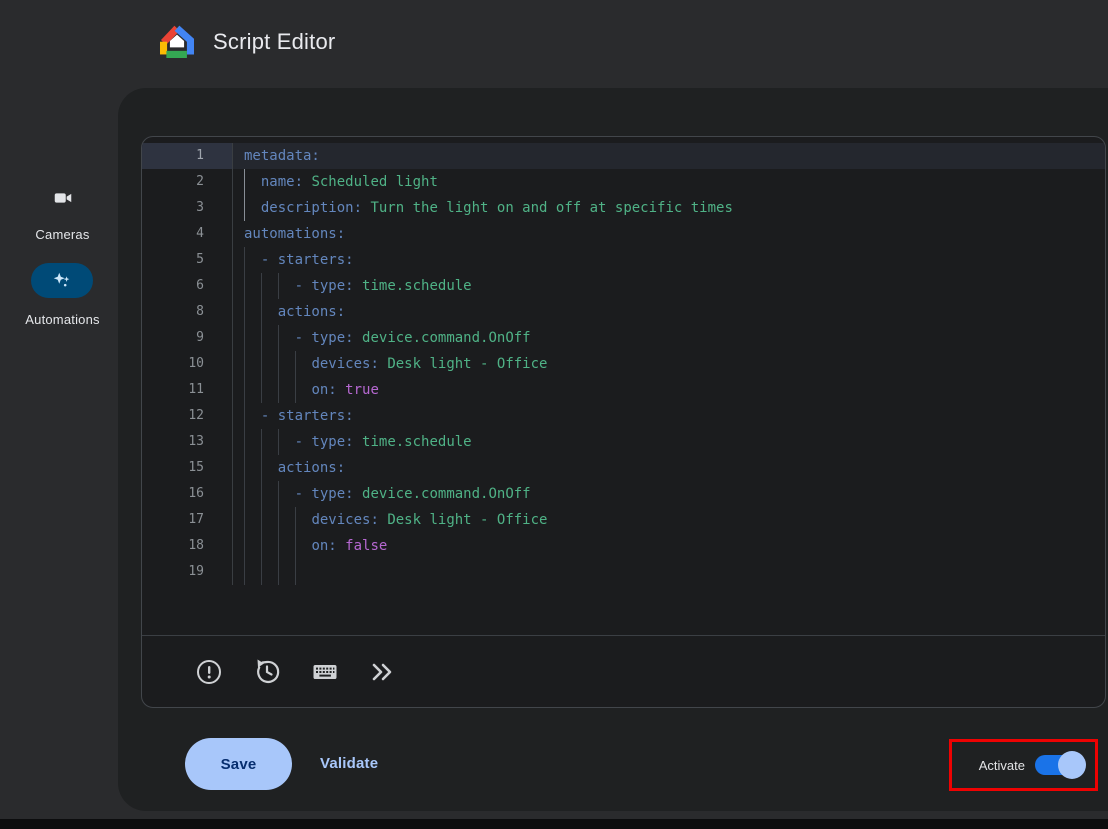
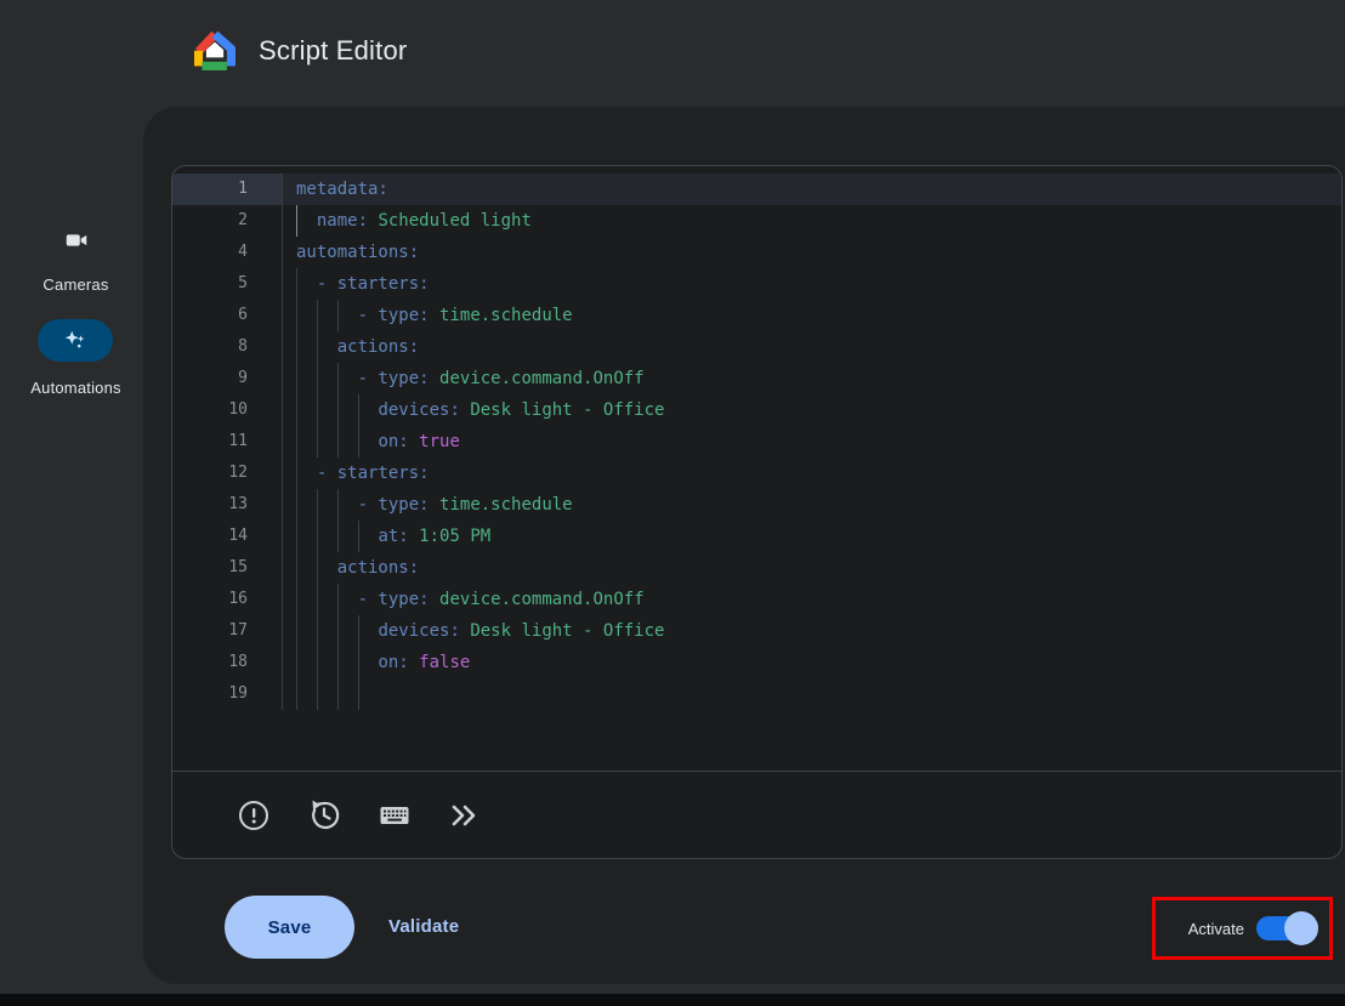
  Script Editor
  Cameras
  Automations
  1
  metadata:
  2
  name: Scheduled light
- 3
- description: Turn the light on and off at specific times
  4
  automations:
  5
  - starters:
  6
  - type: time.schedule
  8
  actions:
  9
  - type: device.command.OnOff
  10
  devices: Desk light - Office
  11
  on: true
  12
  - starters:
  13
  - type: time.schedule
+ 14
+ at: 1:05 PM
  15
  actions:
  16
  - type: device.command.OnOff
  17
  devices: Desk light - Office
  18
  on: false
  19
  Save
  Validate
  Activate
